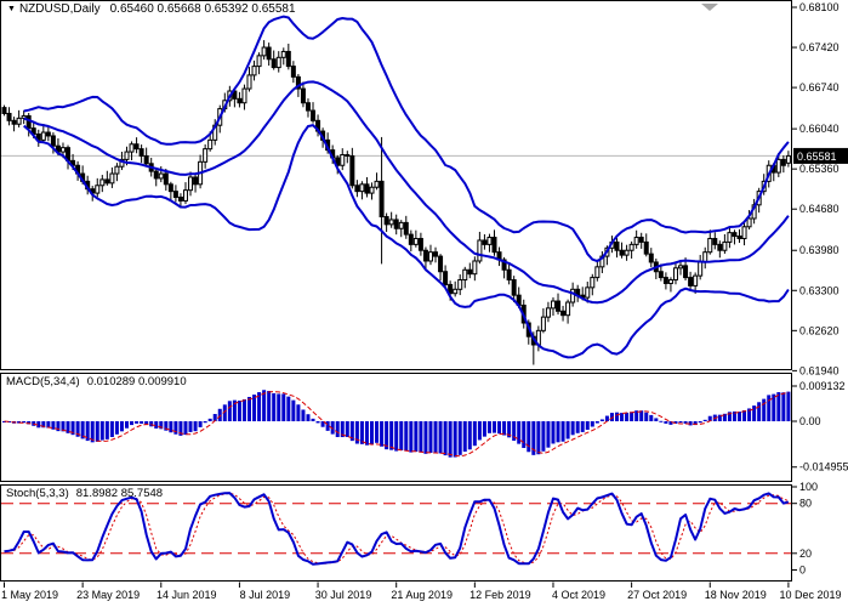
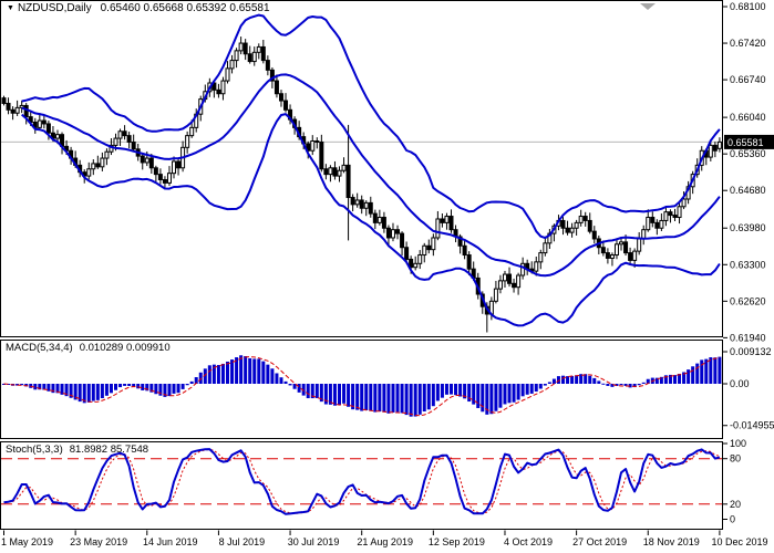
  0.68100
  0.67420
  0.66740
  0.66040
  0.65360
  0.64680
  0.63980
  0.63300
  0.62620
  0.61940
  0.65581
  0.009132
  0.00
  -0.014955
  100
  80
  20
  0
  1 May 2019
  23 May 2019
  14 Jun 2019
  8 Jul 2019
  30 Jul 2019
  21 Aug 2019
- 12 Feb 2019
+ 12 Sep 2019
  4 Oct 2019
  27 Oct 2019
  18 Nov 2019
  10 Dec 2019
  NZDUSD,Daily 0.65460 0.65668 0.65392 0.65581
  MACD(5,34,4) 0.010289 0.009910
  Stoch(5,3,3) 81.8982 85.7548
